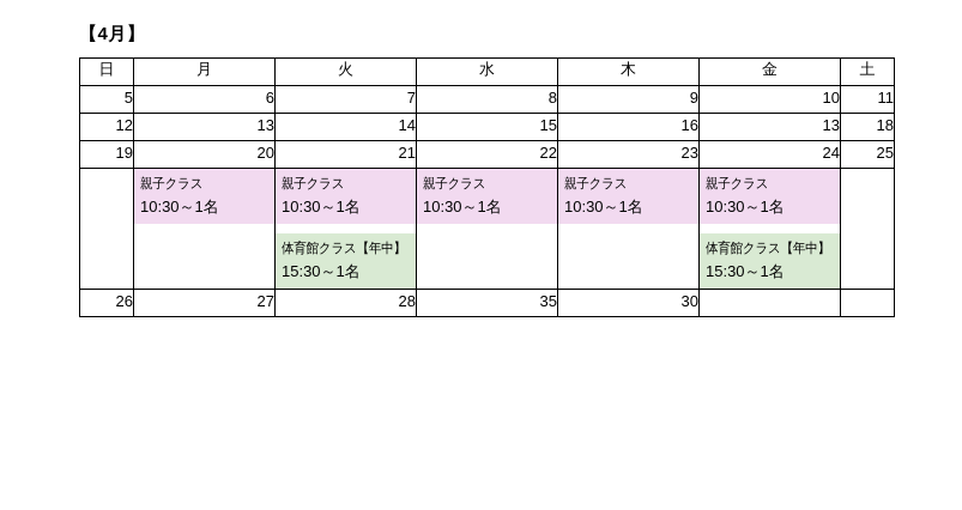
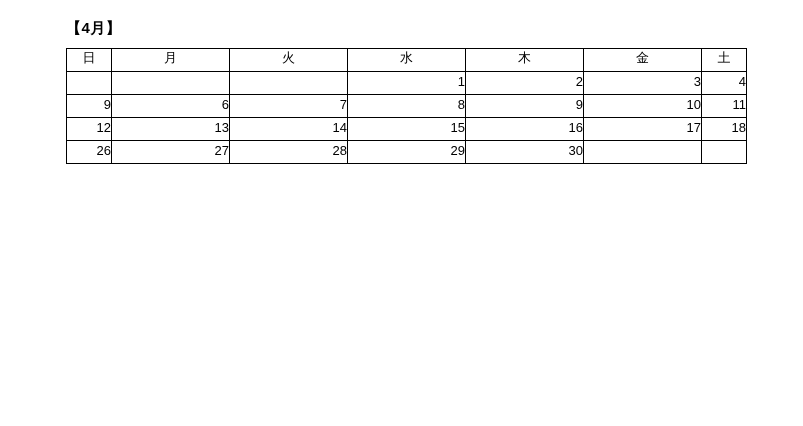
  【4月】
  日	月	火	水	木	金	土
+ 			1	2	3	4
- 5	6	7	8	9	10	11
+ 9	6	7	8	9	10	11
- 12	13	14	15	16	13	18
+ 12	13	14	15	16	17	18
- 19	20	21	22	23	24	25
- 	親子クラス10:30～1名	親子クラス10:30～1名体育館クラス【年中】15:30～1名	親子クラス10:30～1名	親子クラス10:30～1名	親子クラス10:30～1名体育館クラス【年中】15:30～1名
- 26	27	28	35	30
+ 26	27	28	29	30
